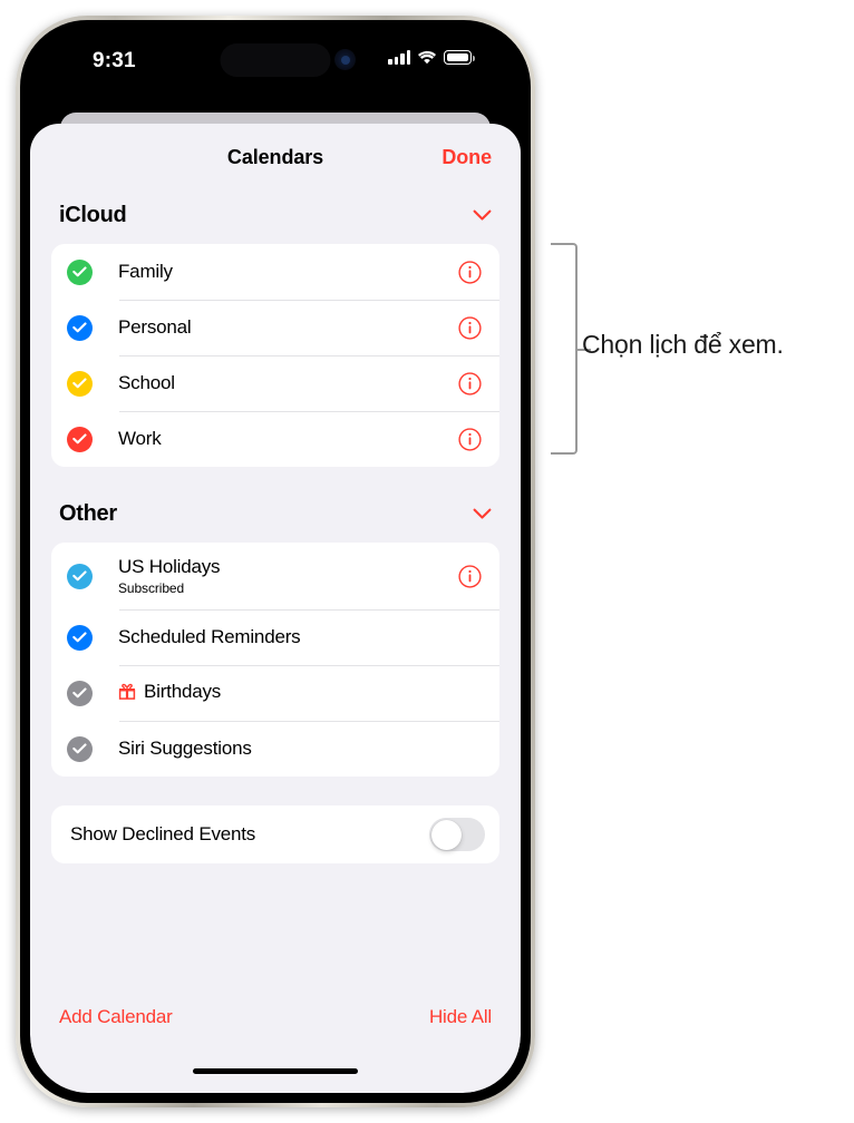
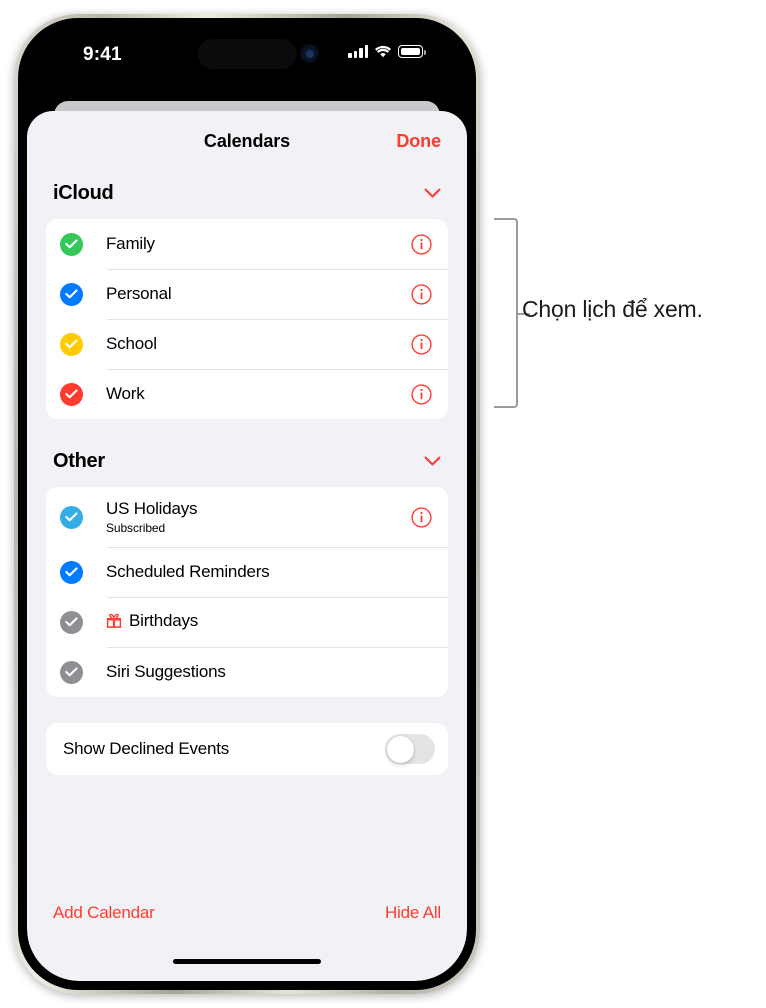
- 9:31
+ 9:41
  Calendars
  Done
  iCloud
  Family
  Personal
  School
  Work
  Other
  US Holidays
  Subscribed
  Scheduled Reminders
  Birthdays
  Siri Suggestions
  Show Declined Events
  Add Calendar
  Hide All
  Chọn lịch để xem.
